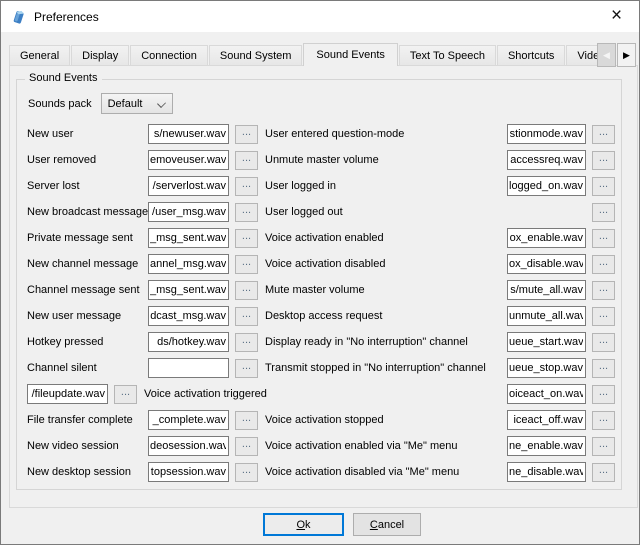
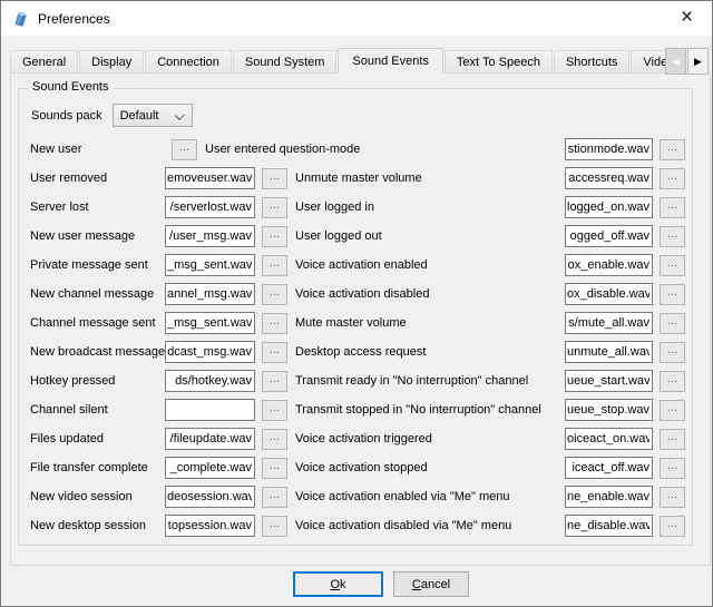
  Preferences
  ×
  General
  Display
  Connection
  Sound System
  Sound Events
  Text To Speech
  Shortcuts
  ◀
  ▶
  Sound Events
  Sounds pack
  Default
  New user
- s/newuser.wav
  ...
  User entered question-mode
  stionmode.wav
  ...
  User removed
  emoveuser.wav
  ...
  Unmute master volume
  accessreq.wav
  ...
  Server lost
  /serverlost.wav
  ...
  User logged in
  logged_on.wav
  ...
- New broadcast message
+ New user message
  /user_msg.wav
  ...
  User logged out
+ ogged_off.wav
  ...
  Private message sent
  _msg_sent.wav
  ...
  Voice activation enabled
  ox_enable.wav
  ...
  New channel message
  annel_msg.wav
  ...
  Voice activation disabled
  ox_disable.wav
  ...
  Channel message sent
  _msg_sent.wav
  ...
  Mute master volume
  s/mute_all.wav
  ...
- New user message
+ New broadcast message
  dcast_msg.wav
  ...
  Desktop access request
  unmute_all.wav
  ...
  Hotkey pressed
  ds/hotkey.wav
  ...
- Display ready in "No interruption" channel
+ Transmit ready in "No interruption" channel
  ueue_start.wav
  ...
  Channel silent
  ...
  Transmit stopped in "No interruption" channel
  ueue_stop.wav
  ...
+ Files updated
  /fileupdate.wav
  ...
  Voice activation triggered
  oiceact_on.wav
  ...
  File transfer complete
  _complete.wav
  ...
  Voice activation stopped
  iceact_off.wav
  ...
  New video session
  deosession.wav
  ...
  Voice activation enabled via "Me" menu
  ne_enable.wav
  ...
  New desktop session
  topsession.wav
  ...
  Voice activation disabled via "Me" menu
  ne_disable.wav
  ...
  Ok
  Cancel
